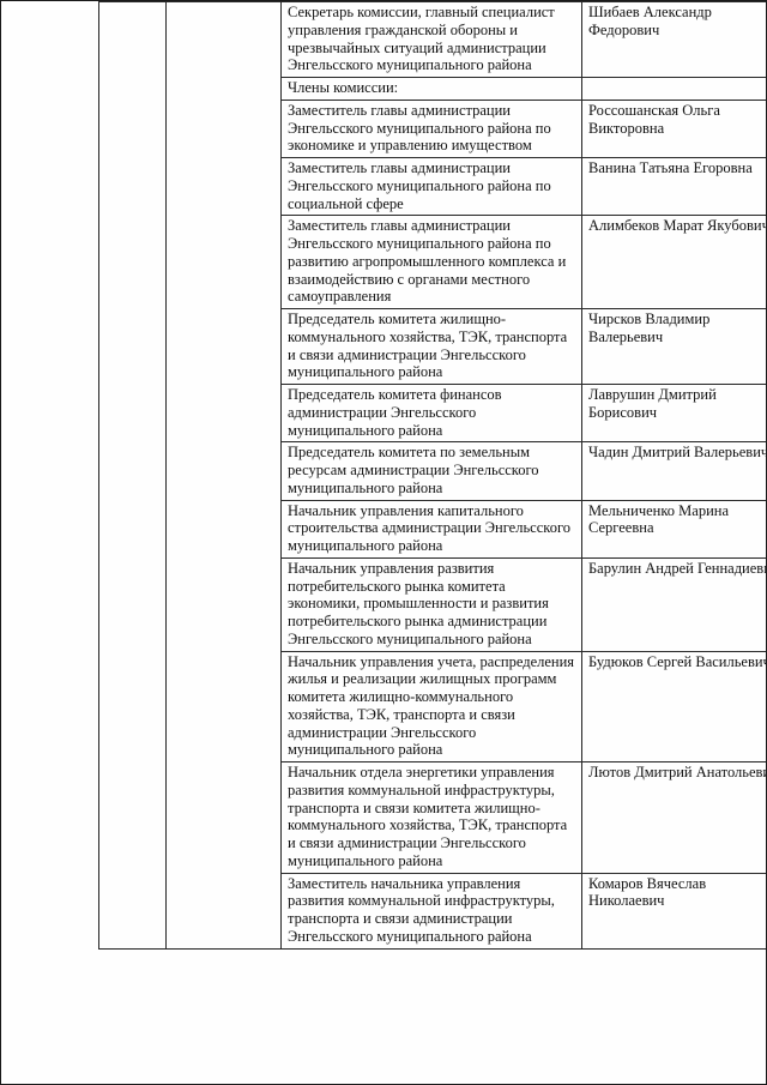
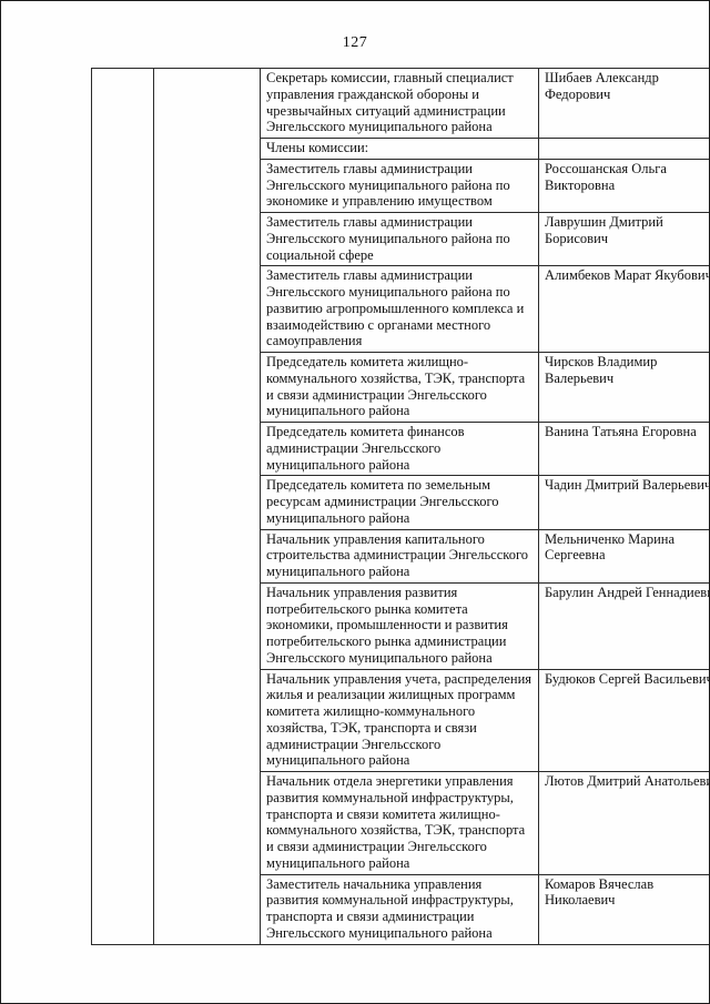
+ 127
  		Секретарь комиссии, главный специалист управления гражданской обороны и чрезвычайных ситуаций администрации Энгельсского муниципального района	Шибаев Александр Федорович
  Члены комиссии:
  Заместитель главы администрации Энгельсского муниципального района по экономике и управлению имуществом	Россошанская Ольга Викторовна
- Заместитель главы администрации Энгельсского муниципального района по социальной сфере	Ванина Татьяна Егоровна
+ Заместитель главы администрации Энгельсского муниципального района по социальной сфере	Лаврушин Дмитрий Борисович
  Заместитель главы администрации Энгельсского муниципального района по развитию агропромышленного комплекса и взаимодействию с органами местного самоуправления	Алимбеков Марат Якубович
  Председатель комитета жилищно-коммунального хозяйства, ТЭК, транспорта и связи администрации Энгельсского муниципального района	Чирсков Владимир Валерьевич
- Председатель комитета финансов администрации Энгельсского муниципального района	Лаврушин Дмитрий Борисович
+ Председатель комитета финансов администрации Энгельсского муниципального района	Ванина Татьяна Егоровна
  Председатель комитета по земельным ресурсам администрации Энгельсского муниципального района	Чадин Дмитрий Валерьевич
  Начальник управления капитального строительства администрации Энгельсского муниципального района	Мельниченко Марина Сергеевна
  Начальник управления развития потребительского рынка комитета экономики, промышленности и развития потребительского рынка администрации Энгельсского муниципального района	Барулин Андрей Геннадиев
  Начальник управления учета, распределения жилья и реализации жилищных программ комитета жилищно-коммунального хозяйства, ТЭК, транспорта и связи администрации Энгельсского муниципального района	Будюков Сергей Васильеви
  Начальник отдела энергетики управления развития коммунальной инфраструктуры, транспорта и связи комитета жилищно-коммунального хозяйства, ТЭК, транспорта и связи администрации Энгельсского муниципального района	Лютов Дмитрий Анатольев
  Заместитель начальника управления развития коммунальной инфраструктуры, транспорта и связи администрации Энгельсского муниципального района	Комаров Вячеслав Николаевич
